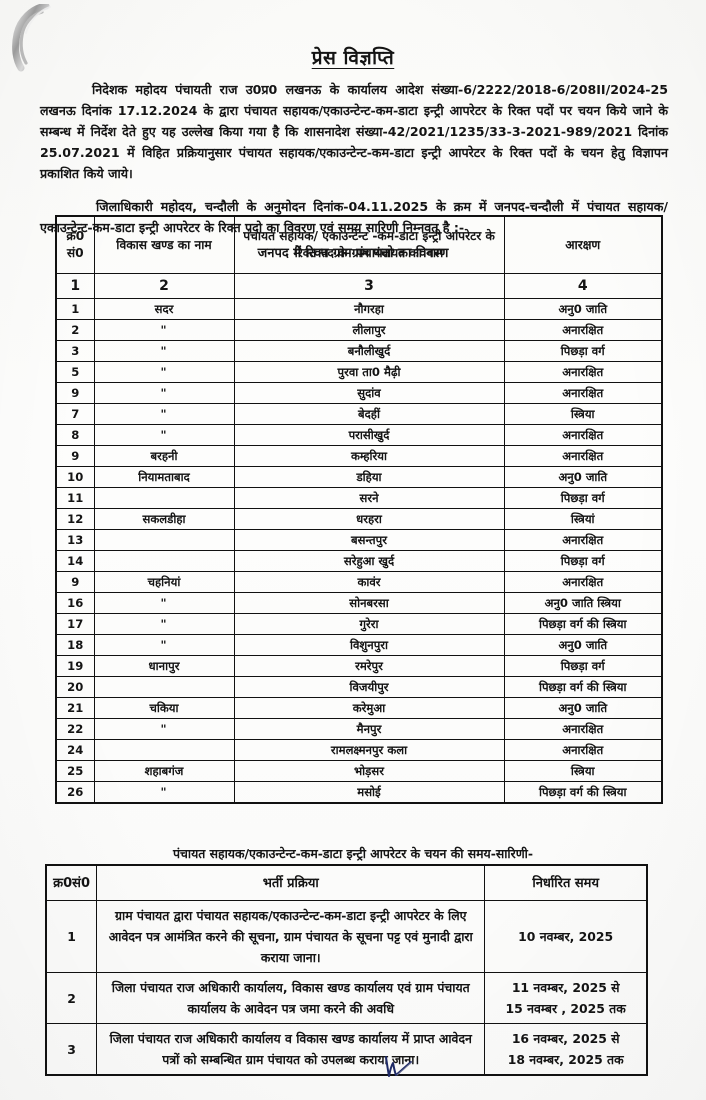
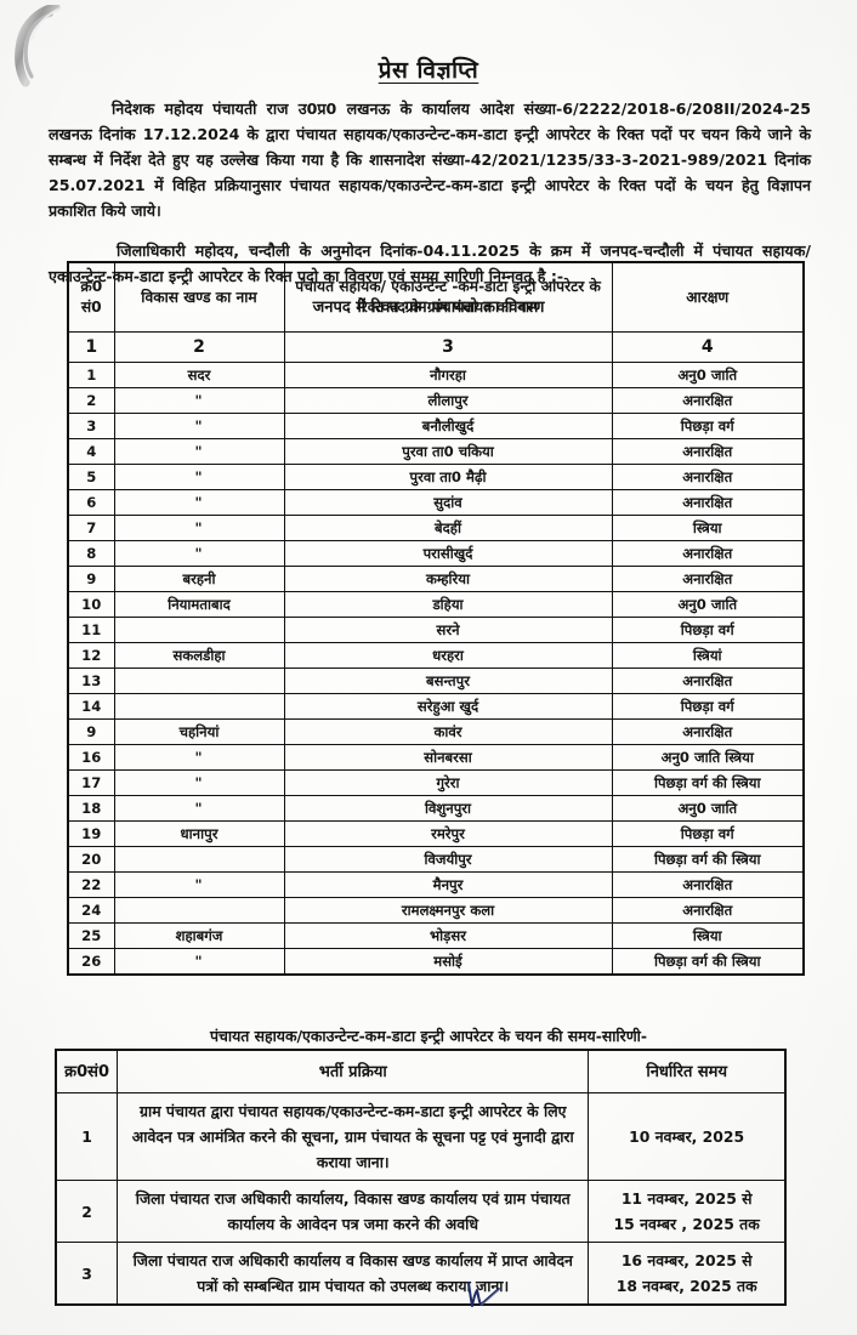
  प्रेस विज्ञप्ति
  निदेशक महोदय पंचायती राज उ0प्र0 लखनऊ के कार्यालय आदेश संख्या-6/2222/2018-6/208II/2024-25 लखनऊ दिनांक 17.12.2024 के द्वारा पंचायत सहायक/एकाउन्टेन्ट-कम-डाटा इन्ट्री आपरेटर के रिक्त पदों पर चयन किये जाने के सम्बन्ध में निर्देश देते हुए यह उल्लेख किया गया है कि शासनादेश संख्या-42/2021/1235/33-3-2021-989/2021 दिनांक 25.07.2021 में विहित प्रक्रियानुसार पंचायत सहायक/एकाउन्टेन्ट-कम-डाटा इन्ट्री आपरेटर के रिक्त पदों के चयन हेतु विज्ञापन प्रकाशित किये जाये।
  जिलाधिकारी महोदय, चन्दौली के अनुमोदन दिनांक-04.11.2025 के क्रम में जनपद-चन्दौली में पंचायत सहायक/एकाउन्टेन्ट-कम-डाटा इन्ट्री आपरेटर के रिक्त पदो का विवरण एवं समय सारिणी निम्नवत् है :-
  जनपद में रिक्त ग्राम पंचायतो का विवरण
  क्र0 सं0	विकास खण्ड का नाम	पंचायत सहायक/ एकाउन्टेन्ट -कम-डाटा इन्ट्री आपरेटर के रिक्त पद के ग्राम पंचायत का नाम	आरक्षण
  1	2	3	4
  1	सदर	नौगरहा	अनु0 जाति
  2	"	लीलापुर	अनारक्षित
  3	"	बनौलीखुर्द	पिछड़ा वर्ग
+ 4	"	पुरवा ता0 चकिया	अनारक्षित
  5	"	पुरवा ता0 मैढ़ी	अनारक्षित
- 9	"	सुदांव	अनारक्षित
+ 6	"	सुदांव	अनारक्षित
  7	"	बेदहीं	स्त्रिया
  8	"	परासीखुर्द	अनारक्षित
  9	बरहनी	कम्हरिया	अनारक्षित
  10	नियामताबाद	डहिया	अनु0 जाति
  11		सरने	पिछड़ा वर्ग
  12	सकलडीहा	धरहरा	स्त्रियां
  13		बसन्तपुर	अनारक्षित
  14		सरेहुआ खुर्द	पिछड़ा वर्ग
  9	चहनियां	कावंर	अनारक्षित
  16	"	सोनबरसा	अनु0 जाति स्त्रिया
  17	"	गुरेरा	पिछड़ा वर्ग की स्त्रिया
  18	"	विशुनपुरा	अनु0 जाति
  19	धानापुर	रमरेपुर	पिछड़ा वर्ग
  20		विजयीपुर	पिछड़ा वर्ग की स्त्रिया
- 21	चकिया	करेमुआ	अनु0 जाति
  22	"	मैनपुर	अनारक्षित
  24		रामलक्ष्मनपुर कला	अनारक्षित
  25	शहाबगंज	भोड़सर	स्त्रिया
  26	"	मसोई	पिछड़ा वर्ग की स्त्रिया
  पंचायत सहायक/एकाउन्टेन्ट-कम-डाटा इन्ट्री आपरेटर के चयन की समय-सारिणी-
  क्र0सं0	भर्ती प्रक्रिया	निर्धारित समय
  1	ग्राम पंचायत द्वारा पंचायत सहायक/एकाउन्टेन्ट-कम-डाटा इन्ट्री आपरेटर के लिए आवेदन पत्र आमंत्रित करने की सूचना, ग्राम पंचायत के सूचना पट्ट एवं मुनादी द्वारा कराया जाना।	10 नवम्बर, 2025
  2	जिला पंचायत राज अधिकारी कार्यालय, विकास खण्ड कार्यालय एवं ग्राम पंचायत कार्यालय के आवेदन पत्र जमा करने की अवधि	11 नवम्बर, 2025 से 15 नवम्बर , 2025 तक
  3	जिला पंचायत राज अधिकारी कार्यालय व विकास खण्ड कार्यालय में प्राप्त आवेदन पत्रों को सम्बन्धित ग्राम पंचायत को उपलब्ध कराया जाना।	16 नवम्बर, 2025 से 18 नवम्बर, 2025 तक
